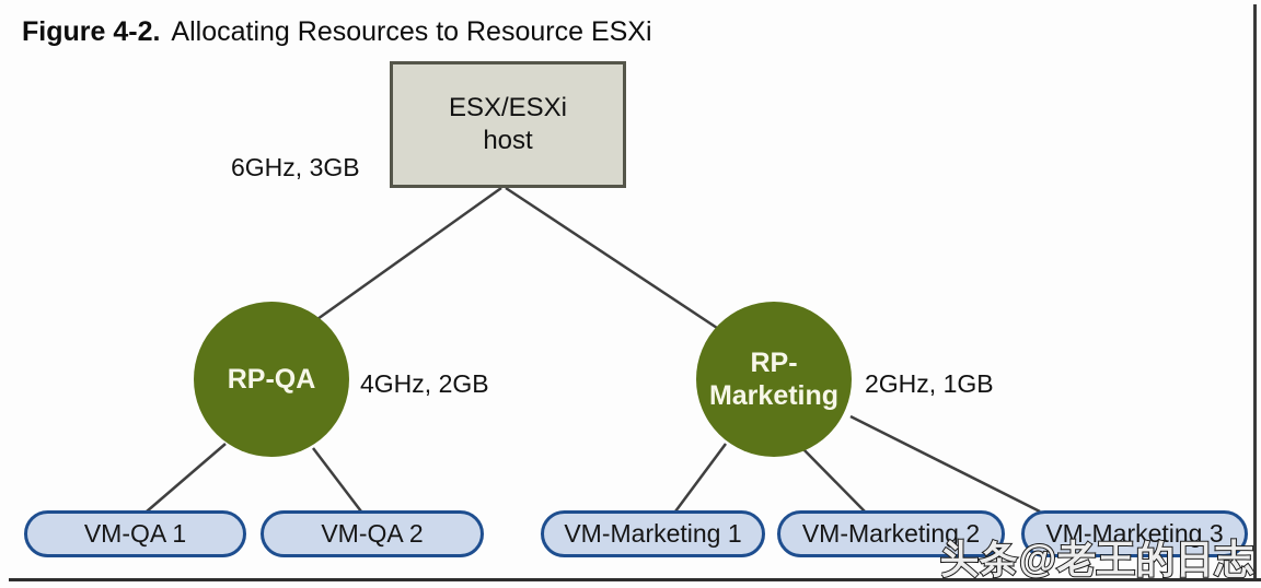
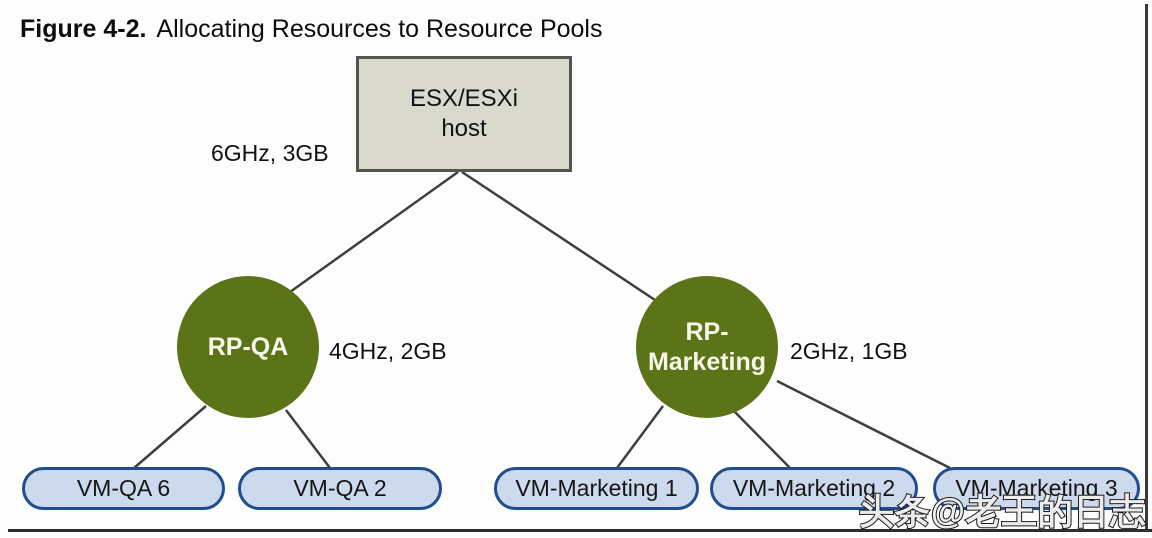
- Figure 4-2. Allocating Resources to Resource ESXi
+ Figure 4-2. Allocating Resources to Resource Pools
  ESX/ESXi
  host
  6GHz, 3GB
  RP-QA
  4GHz, 2GB
  RP-
  Marketing
  2GHz, 1GB
- VM-QA 1
+ VM-QA 6
  VM-QA 2
  VM-Marketing 1
  VM-Marketing 2
  VM-Marketing 3
  头条@老王的日志
